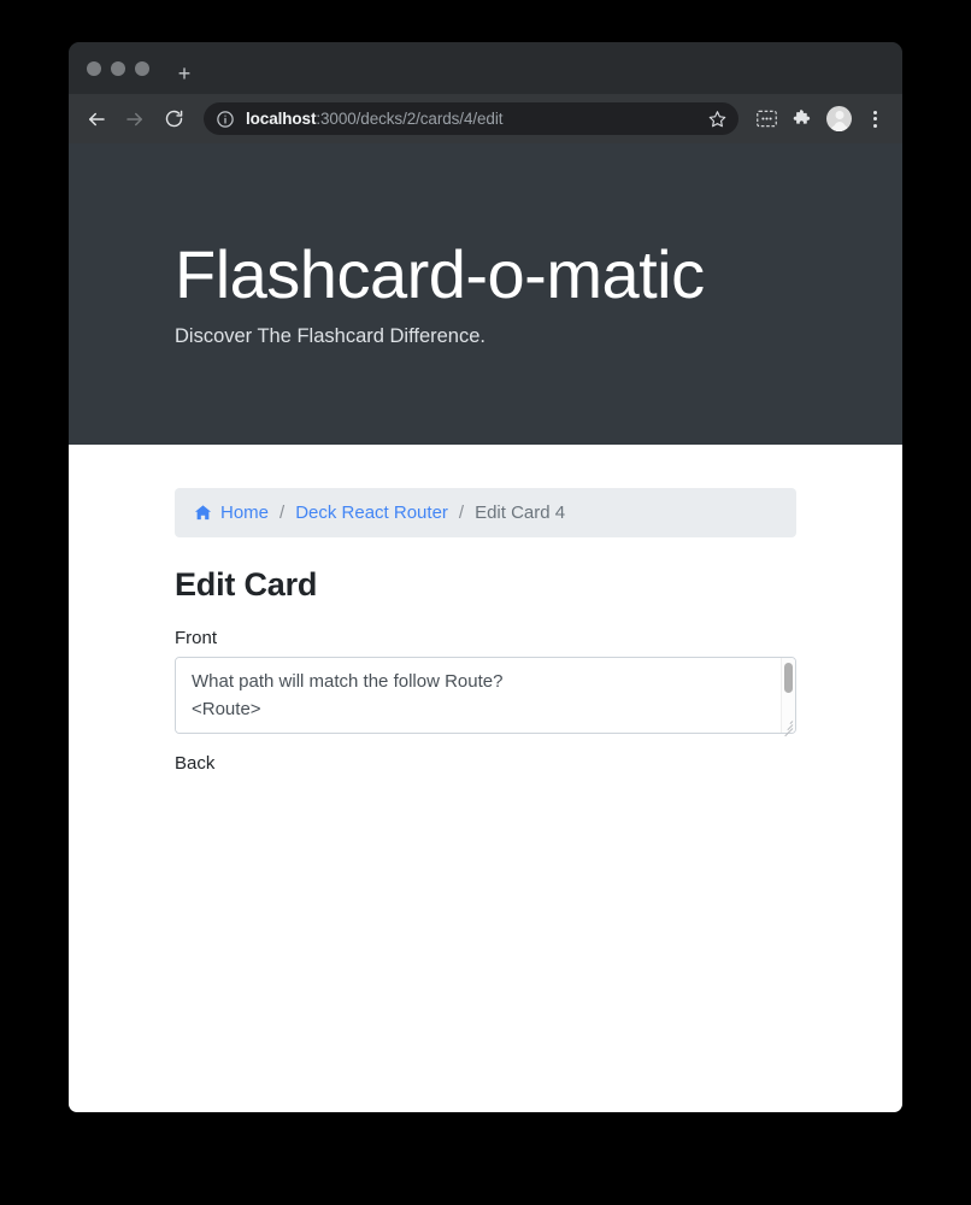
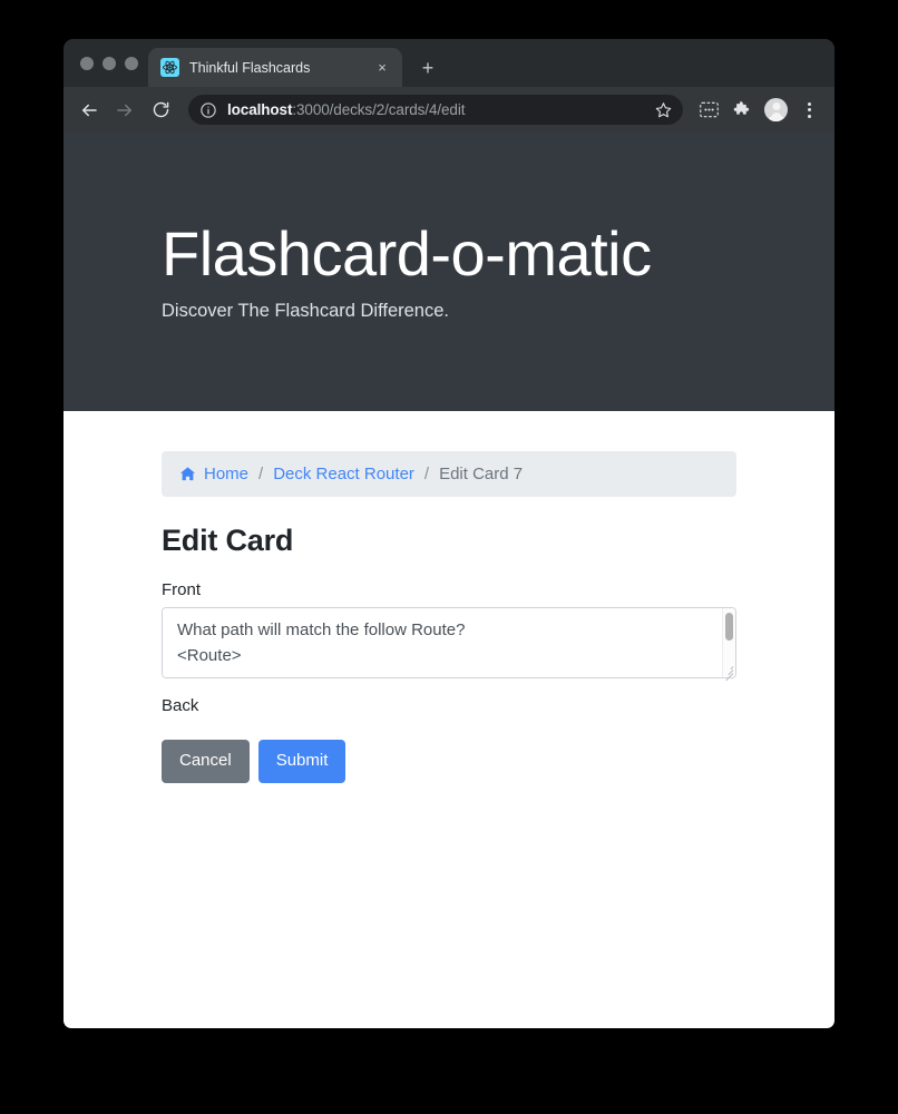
+ Thinkful Flashcards
+ ×
  +
  localhost:3000/decks/2/cards/4/edit
  Flashcard-o-matic
  Discover The Flashcard Difference.
  Home
  /
  Deck React Router
  /
- Edit Card 4
+ Edit Card 7
  Edit Card
  Front
  What path will match the follow Route?
  <Route>
  Back
+ Cancel
+ Submit
